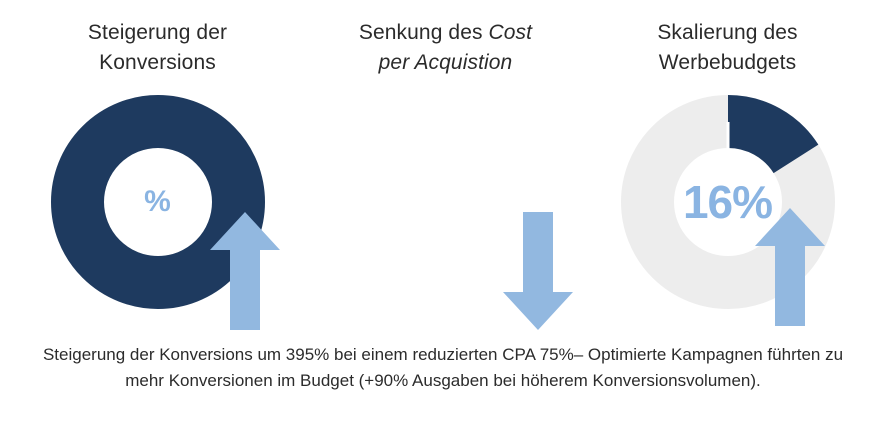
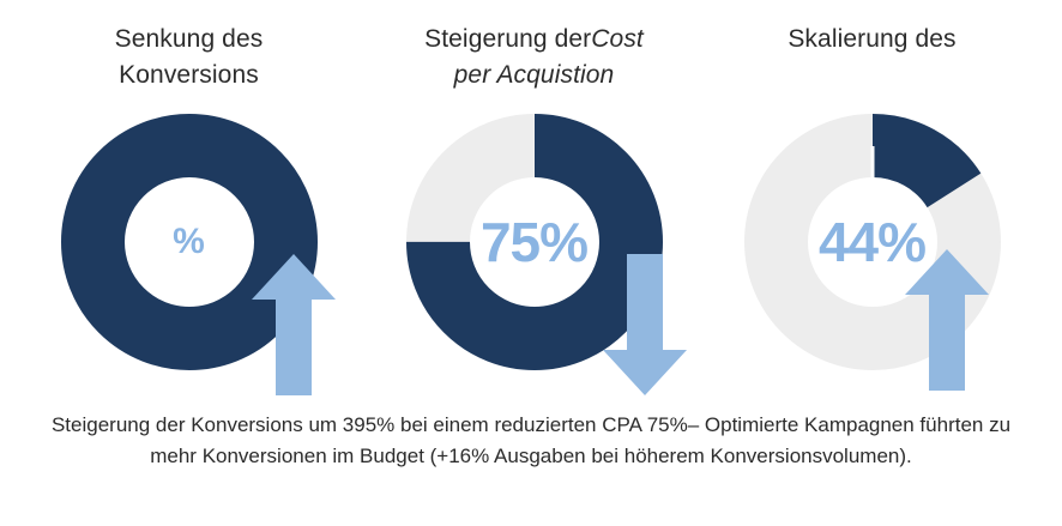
- Steigerung der
+ Senkung des
  Konversions
  %
- Senkung des Cost
+ Steigerung derCost
  per Acquistion
+ 75%
  Skalierung des
- Werbebudgets
- 16%
+ 44%
- Steigerung der Konversions um 395% bei einem reduzierten CPA 75%– Optimierte Kampagnen führten zu mehr Konversionen im Budget (+90% Ausgaben bei höherem Konversionsvolumen).
+ Steigerung der Konversions um 395% bei einem reduzierten CPA 75%– Optimierte Kampagnen führten zu mehr Konversionen im Budget (+16% Ausgaben bei höherem Konversionsvolumen).
